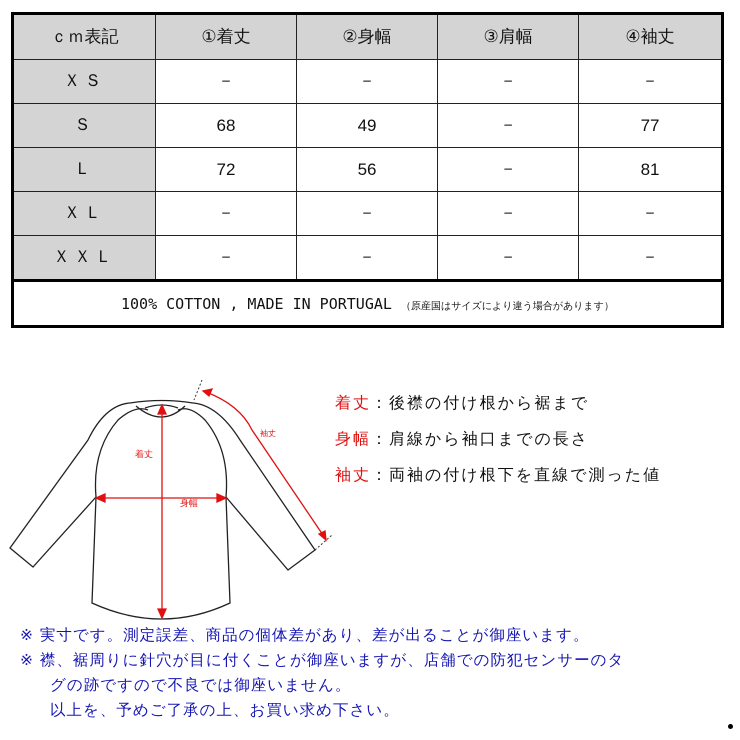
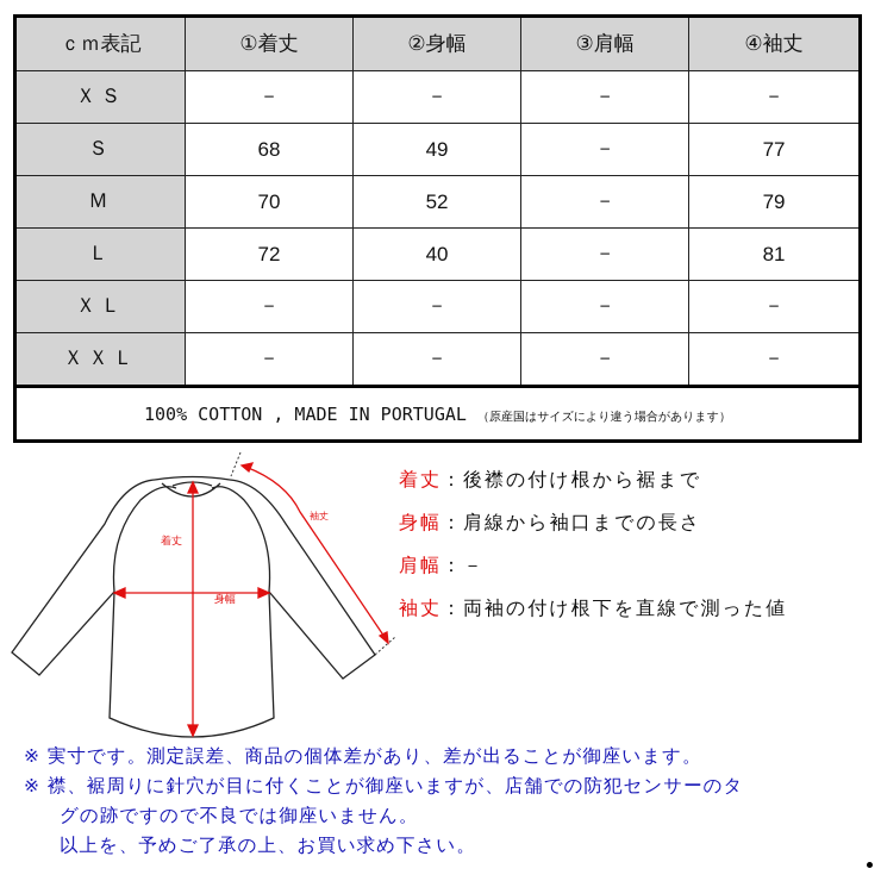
  ｃｍ表記	①着丈	②身幅	③肩幅	④袖丈
  ＸＳ	－	－	－	－
  Ｓ	68	49	－	77
+ Ｍ	70	52	－	79
- Ｌ	72	56	－	81
+ Ｌ	72	40	－	81
  ＸＬ	－	－	－	－
  ＸＸＬ	－	－	－	－
  100% COTTON , MADE IN PORTUGAL （原産国はサイズにより違う場合があります）
  着丈
  身幅
  袖丈
  着丈：後襟の付け根から裾まで
  身幅：肩線から袖口までの長さ
+ 肩幅：－
  袖丈：両袖の付け根下を直線で測った値
  ※ 実寸です。測定誤差、商品の個体差があり、差が出ることが御座います。
  ※ 襟、裾周りに針穴が目に付くことが御座いますが、店舗での防犯センサーのタ
  グの跡ですので不良では御座いません。
  以上を、予めご了承の上、お買い求め下さい。
